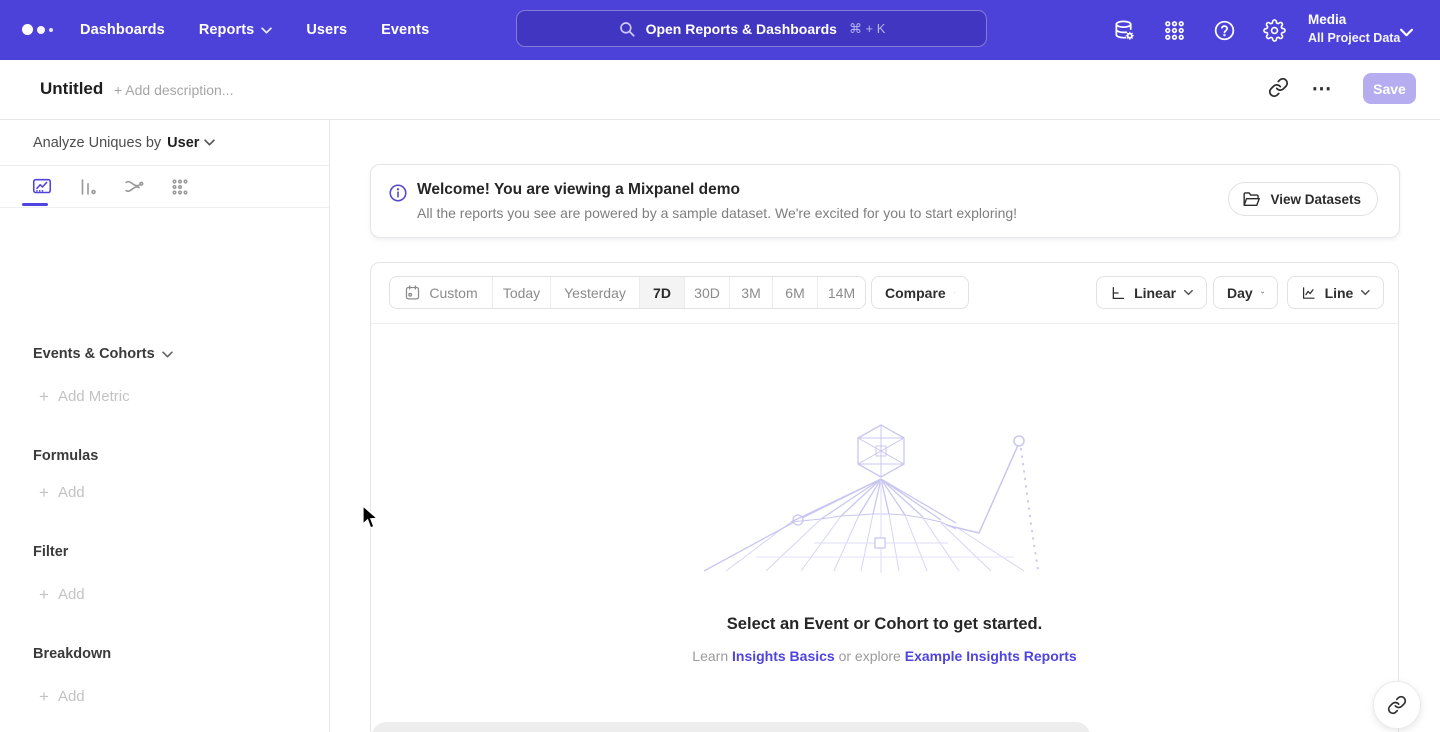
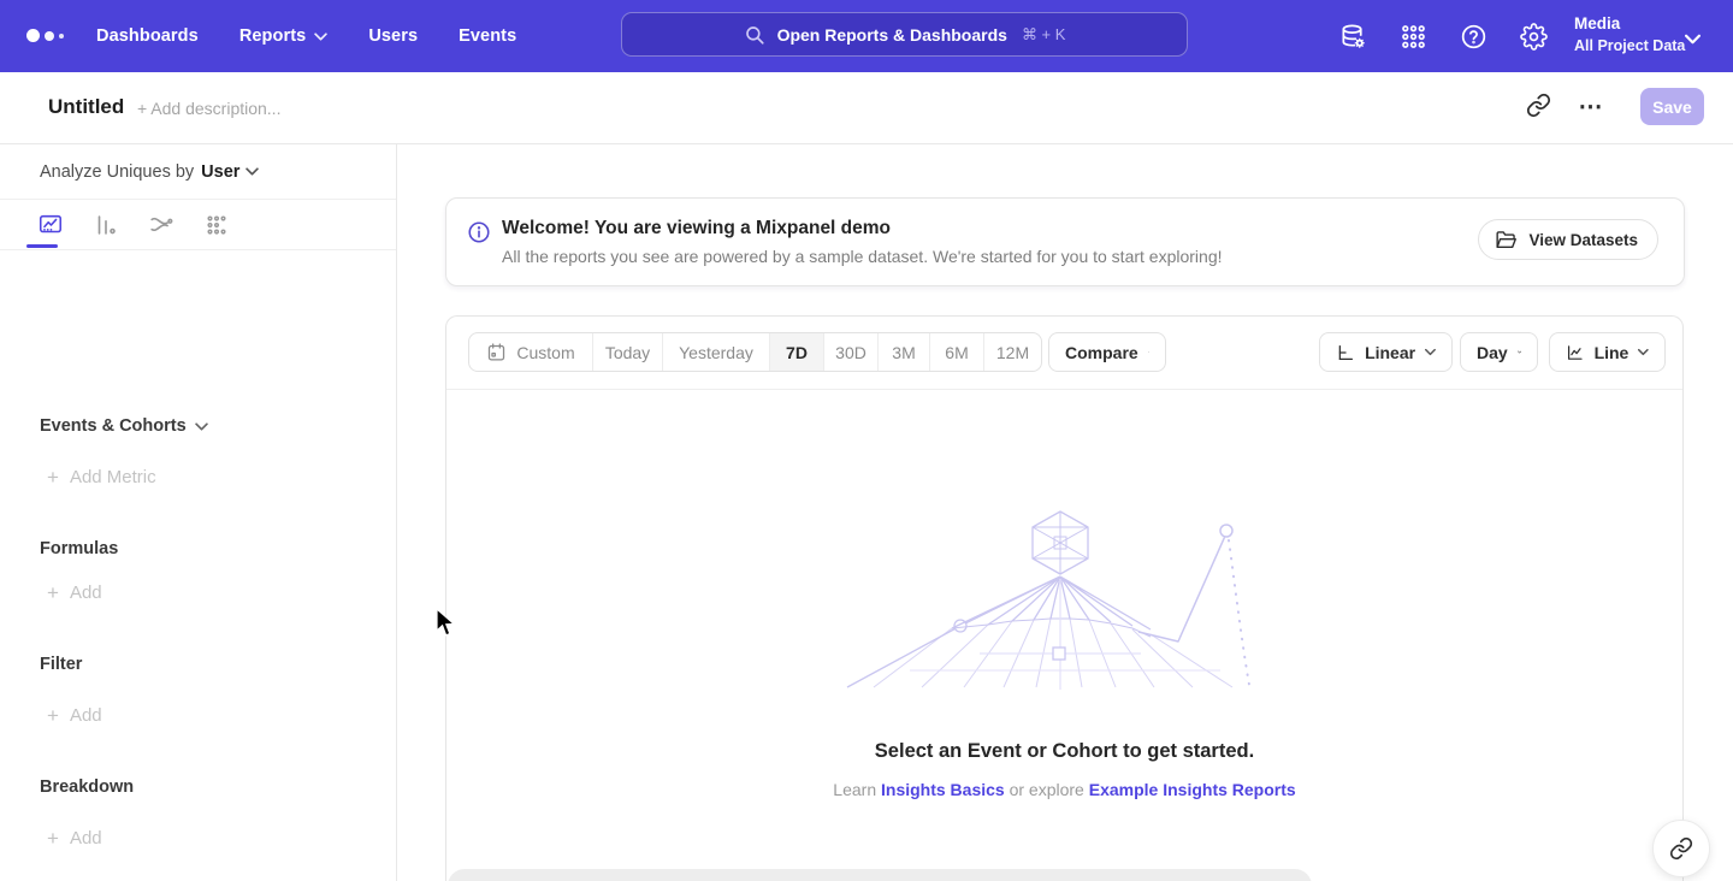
  Dashboards
  Reports
  Users
  Events
  Open Reports & Dashboards
  ⌘ + K
  Media
  All Project Data
  Untitled
  + Add description...
  ⋯
  Save
  Analyze Uniques by
  User
  Events & Cohorts
  +
  Add Metric
  Formulas
  +
  Add
  Filter
  +
  Add
  Breakdown
  +
  Add
  Welcome! You are viewing a Mixpanel demo
- All the reports you see are powered by a sample dataset. We're excited for you to start exploring!
+ All the reports you see are powered by a sample dataset. We're started for you to start exploring!
  View Datasets
  Custom
  Today
  Yesterday
  7D
  30D
  3M
  6M
- 14M
+ 12M
  Compare
  Linear
  Day
  Line
  Select an Event or Cohort to get started.
  Learn Insights Basics or explore Example Insights Reports
